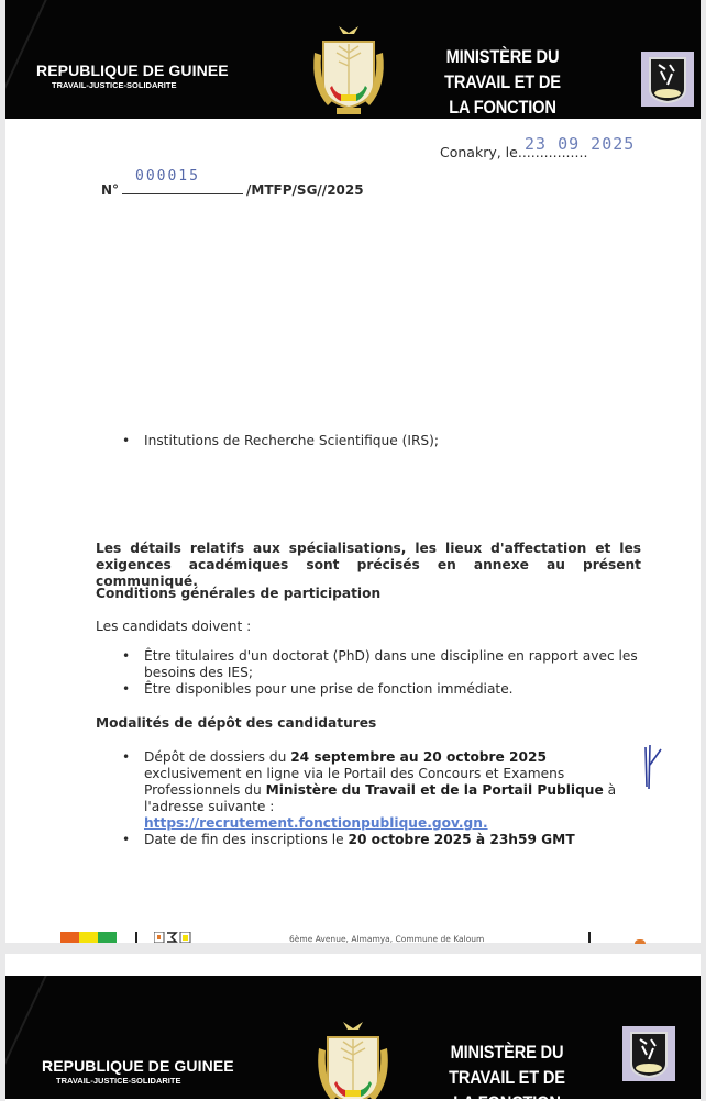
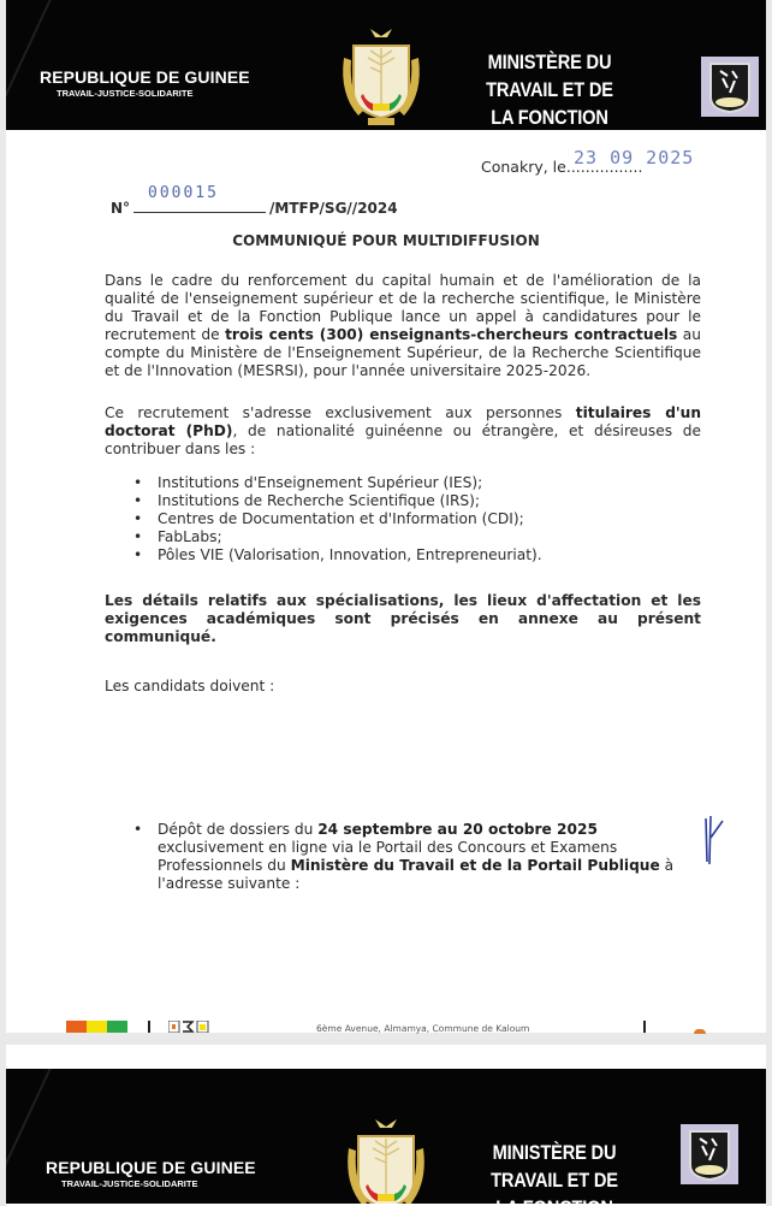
  REPUBLIQUE DE GUINEE
  TRAVAIL-JUSTICE-SOLIDARITE
  MINISTÈRE DU TRAVAIL ET DE
  Conakry, le................
  23 09 2025
- N° /MTFP/SG//2025
+ N° /MTFP/SG//2024
  000015
+ COMMUNIQUÉ POUR MULTIDIFFUSION
+ Dans le cadre du renforcement du capital humain et de l'amélioration de la qualité de l'enseignement supérieur et de la recherche scientifique, le Ministère du Travail et de la Fonction Publique lance un appel à candidatures pour le recrutement de trois cents (300) enseignants-chercheurs contractuels au compte du Ministère de l'Enseignement Supérieur, de la Recherche Scientifique et de l'Innovation (MESRSI), pour l'année universitaire 2025-2026.
+ Ce recrutement s'adresse exclusivement aux personnes titulaires d'un doctorat (PhD), de nationalité guinéenne ou étrangère, et désireuses de contribuer dans les :
+ Institutions d'Enseignement Supérieur (IES);
  Institutions de Recherche Scientifique (IRS);
+ Centres de Documentation et d'Information (CDI);
+ FabLabs;
+ Pôles VIE (Valorisation, Innovation, Entrepreneuriat).
  Les détails relatifs aux spécialisations, les lieux d'affectation et les exigences académiques sont précisés en annexe au présent communiqué.
- Conditions générales de participation
  Les candidats doivent :
- Être titulaires d'un doctorat (PhD) dans une discipline en rapport avec les besoins des IES;
- Être disponibles pour une prise de fonction immédiate.
- Modalités de dépôt des candidatures
  Dépôt de dossiers du 24 septembre au 20 octobre 2025 exclusivement en ligne via le Portail des Concours et Examens Professionnels du Ministère du Travail et de la Portail Publique à l'adresse suivante :
- https://recrutement.fonctionpublique.gov.gn.
- Date de fin des inscriptions le 20 octobre 2025 à 23h59 GMT
  6ème Avenue, Almamya, Commune de Kaloum
  REPUBLIQUE DE GUINEE
  TRAVAIL-JUSTICE-SOLIDARITE
  MINISTÈRE DU TRAVAIL ET DE
